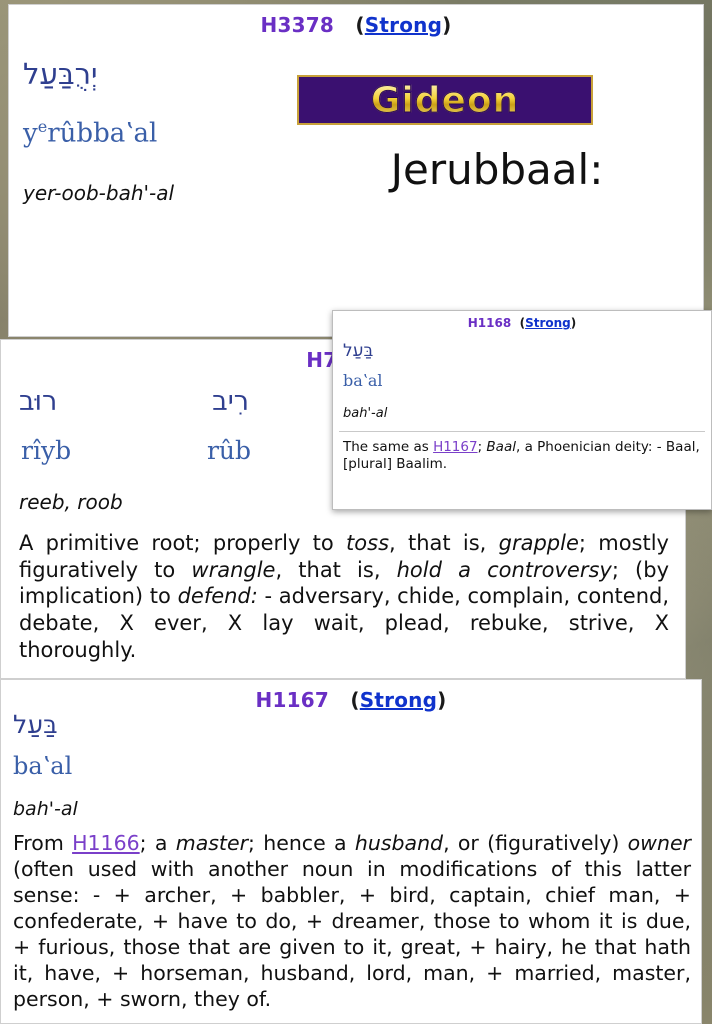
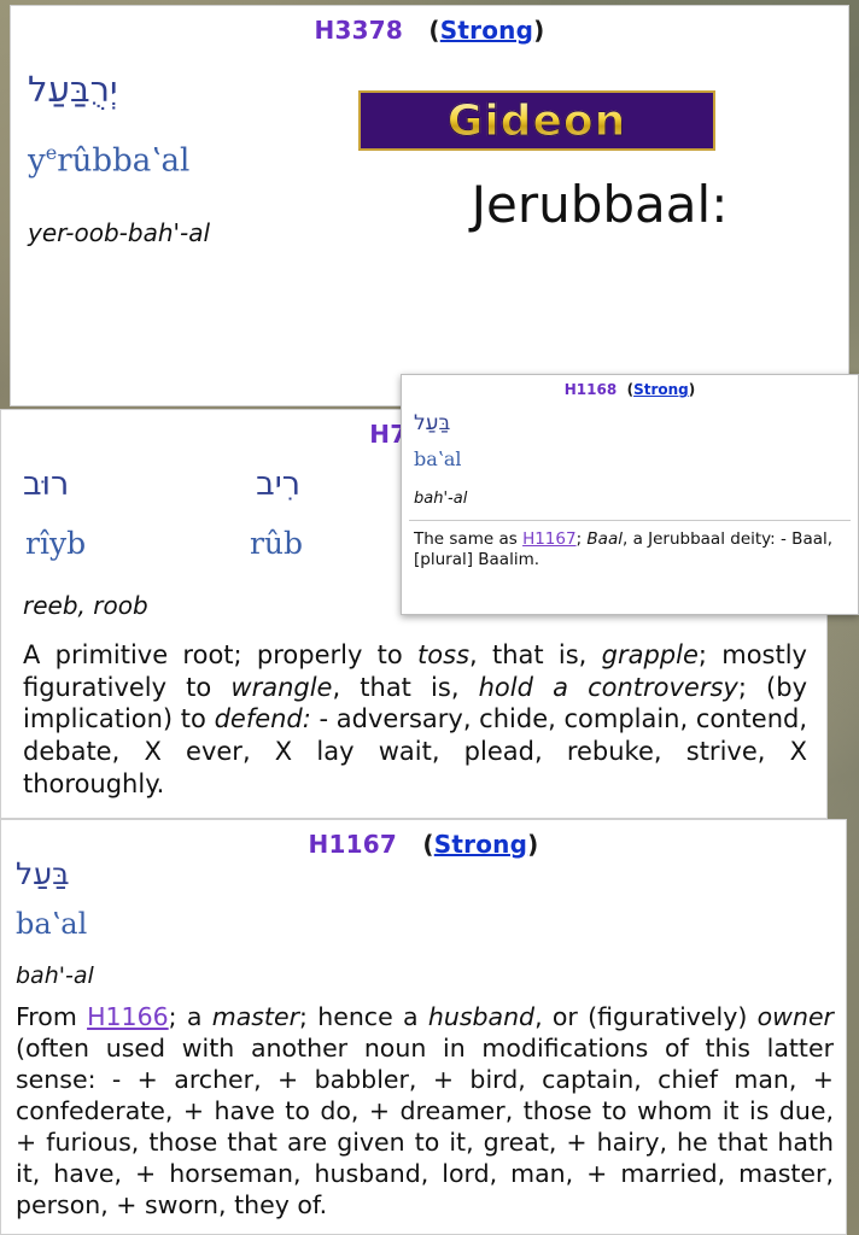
  H3378 (Strong)
  יְרֻבַּעַל
  yerûbbaʽal
  yer-oob-bah'-al
  Gideon
  Jerubbaal:
  רוּב
  רִיב
  rîyb
  rûb
  reeb, roob
  A primitive root; properly to toss, that is, grapple; mostly figuratively to wrangle, that is, hold a controversy; (by implication) to defend: - adversary, chide, complain, contend, debate, X ever, X lay wait, plead, rebuke, strive, X thoroughly.
  H1168 (Strong)
  בַּעַל
  baʽal
  bah'-al
- The same as H1167; Baal, a Phoenician deity: - Baal, [plural] Baalim.
+ The same as H1167; Baal, a Jerubbaal deity: - Baal, [plural] Baalim.
  H1167 (Strong)
  בַּעַל
  baʽal
  bah'-al
  From H1166; a master; hence a husband, or (figuratively) owner (often used with another noun in modifications of this latter sense: - + archer, + babbler, + bird, captain, chief man, + confederate, + have to do, + dreamer, those to whom it is due, + furious, those that are given to it, great, + hairy, he that hath it, have, + horseman, husband, lord, man, + married, master, person, + sworn, they of.
